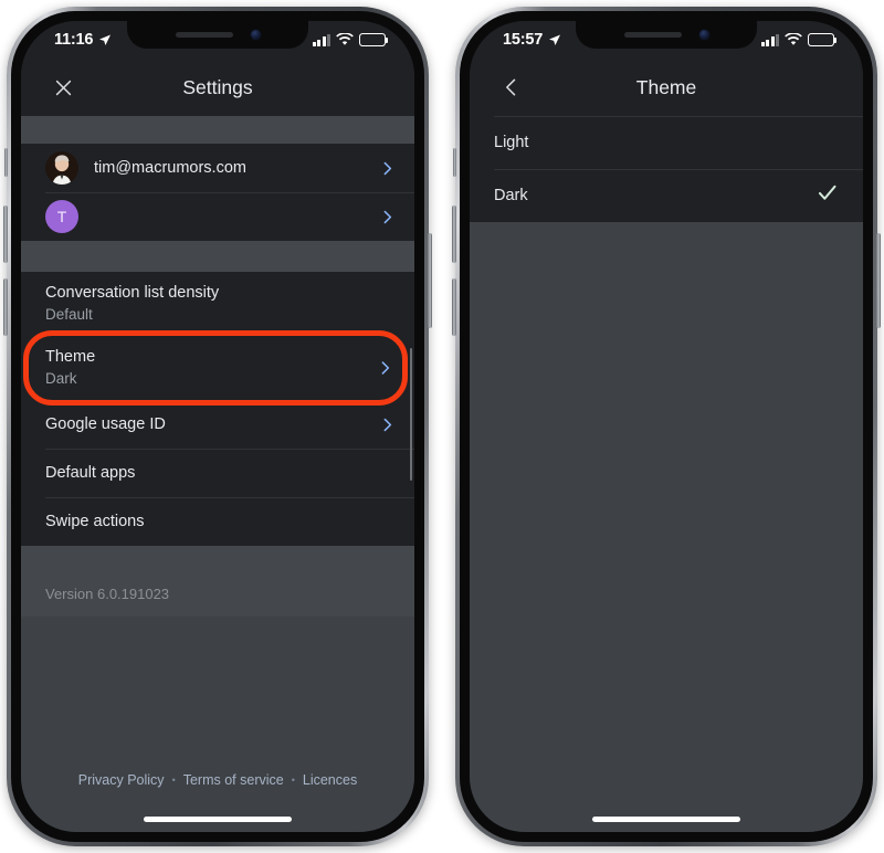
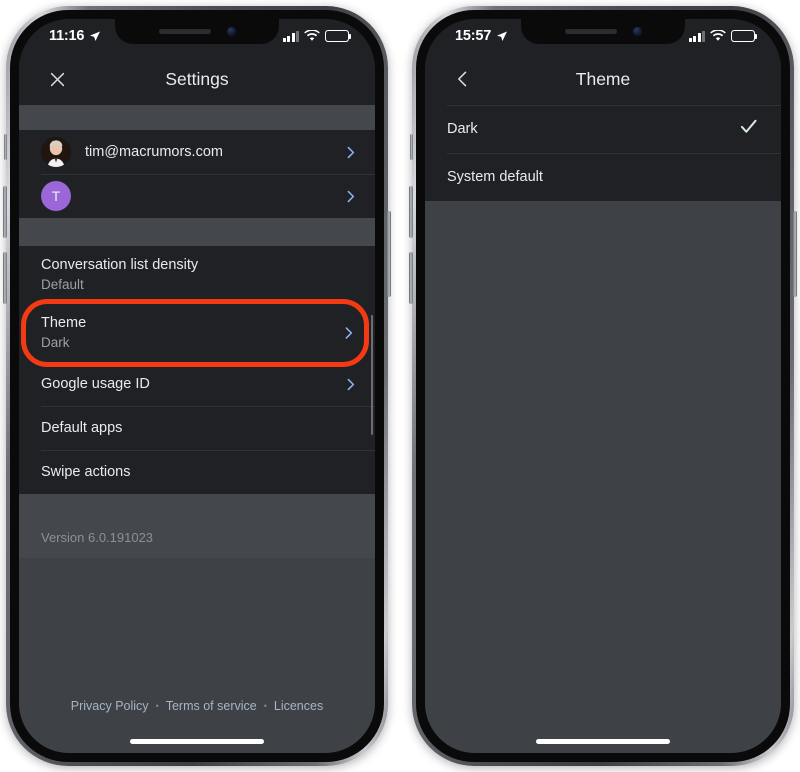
  11:16
  Settings
  tim@macrumors.com
  T
  Conversation list density
  Default
  Theme
  Dark
  Google usage ID
  Default apps
  Swipe actions
  Version 6.0.191023
  Privacy Policy
  •
  Terms of service
  •
  Licences
  15:57
  Theme
- Light
  Dark
+ System default
